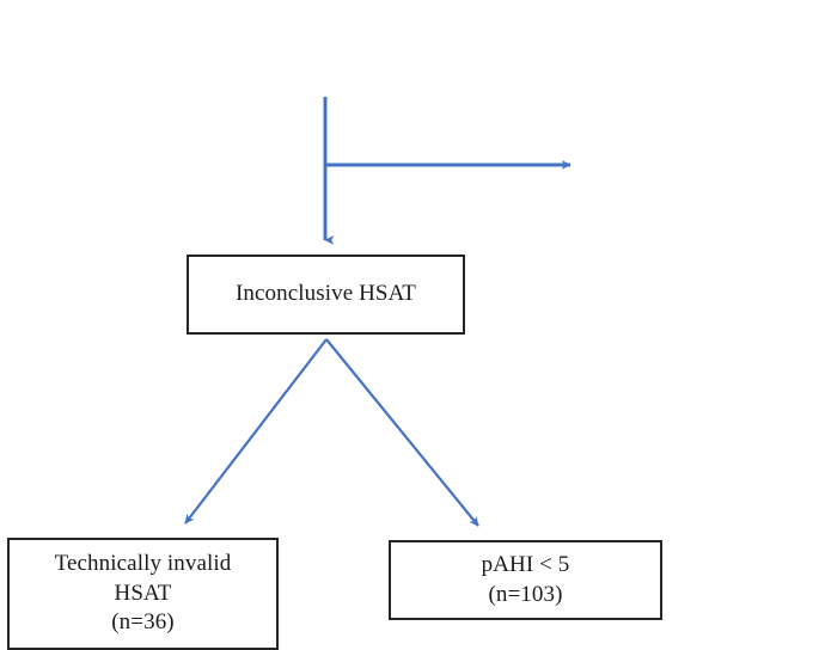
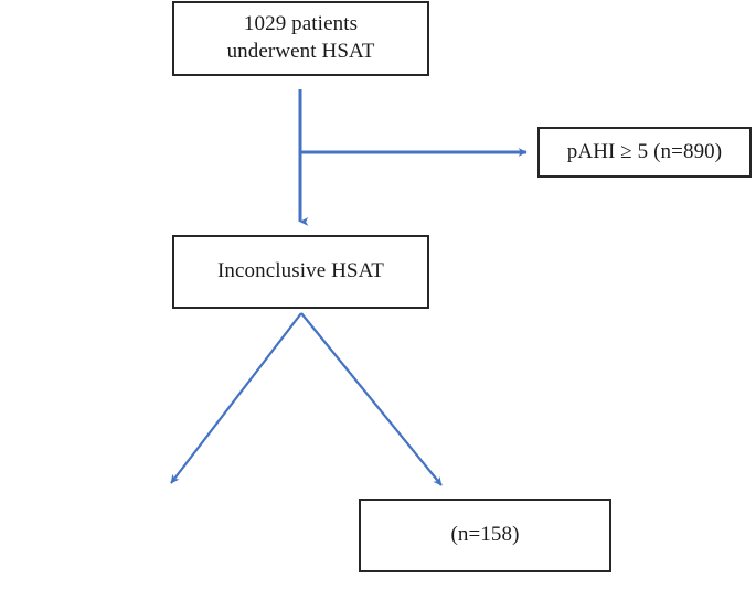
+ 1029 patients
+ underwent HSAT
+ pAHI ≥ 5 (n=890)
  Inconclusive HSAT
- Technically invalid
- HSAT
- (n=36)
- pAHI < 5
- (n=103)
+ (n=158)
